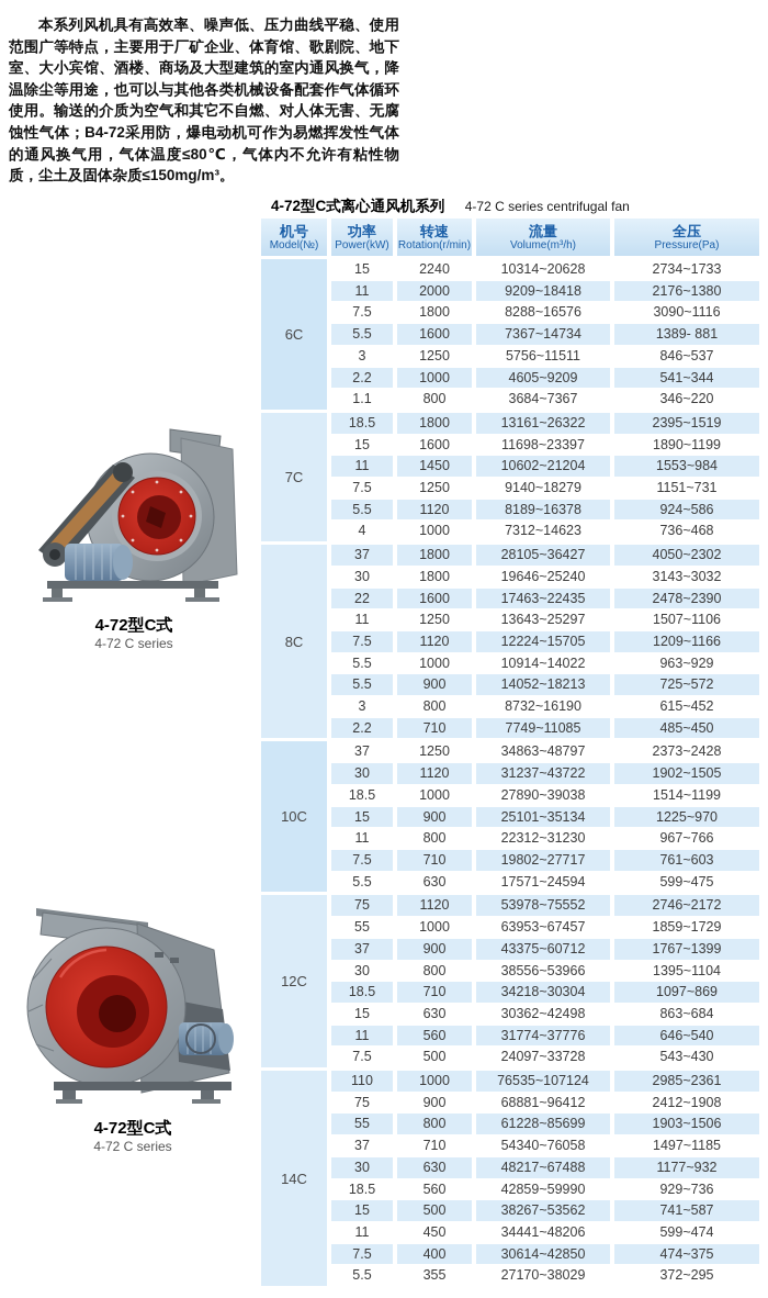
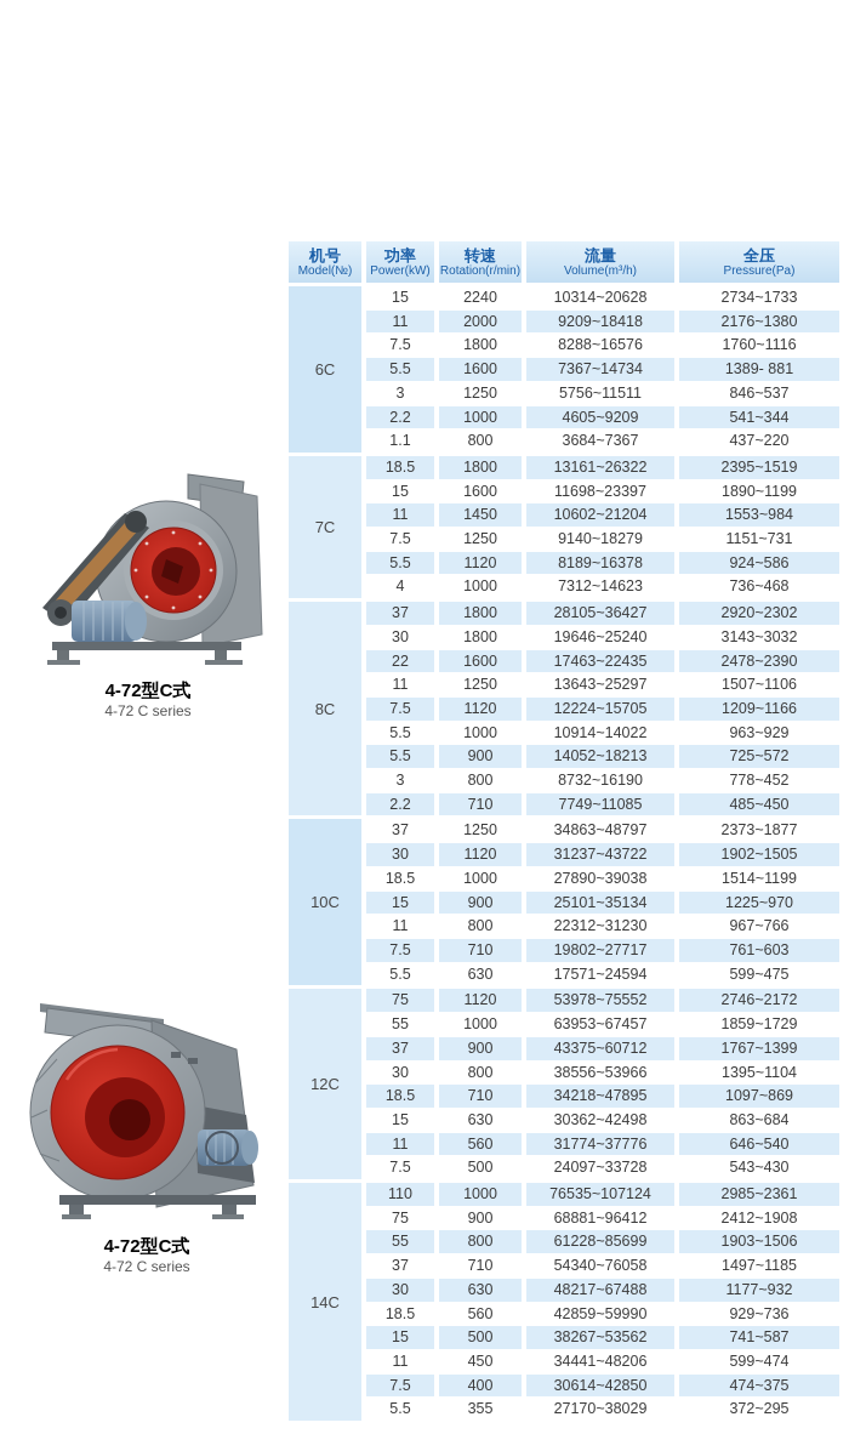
- 本系列风机具有高效率、噪声低、压力曲线平稳、使用范围广等特点，主要用于厂矿企业、体育馆、歌剧院、地下室、大小宾馆、酒楼、商场及大型建筑的室内通风换气，降温除尘等用途，也可以与其他各类机械设备配套作气体循环使用。输送的介质为空气和其它不自燃、对人体无害、无腐蚀性气体；B4-72采用防，爆电动机可作为易燃挥发性气体的通风换气用，气体温度≤80℃，气体内不允许有粘性物质，尘土及固体杂质≤150mg/m³。
- 4-72型C式离心通风机系列 4-72 C series centrifugal fan
  4-72型C式
  4-72 C series
  4-72型C式
  4-72 C series
  机号 Model(№)	功率 Power(kW)	转速 Rotation(r/min)	流量 Volume(m³/h)	全压 Pressure(Pa)
  6C	15	2240	10314~20628	2734~1733
  11	2000	9209~18418	2176~1380
- 7.5	1800	8288~16576	3090~1116
+ 7.5	1800	8288~16576	1760~1116
  5.5	1600	7367~14734	1389- 881
  3	1250	5756~11511	846~537
  2.2	1000	4605~9209	541~344
- 1.1	800	3684~7367	346~220
+ 1.1	800	3684~7367	437~220
  7C	18.5	1800	13161~26322	2395~1519
  15	1600	11698~23397	1890~1199
  11	1450	10602~21204	1553~984
  7.5	1250	9140~18279	1151~731
  5.5	1120	8189~16378	924~586
  4	1000	7312~14623	736~468
- 8C	37	1800	28105~36427	4050~2302
+ 8C	37	1800	28105~36427	2920~2302
  30	1800	19646~25240	3143~3032
  22	1600	17463~22435	2478~2390
  11	1250	13643~25297	1507~1106
  7.5	1120	12224~15705	1209~1166
  5.5	1000	10914~14022	963~929
  5.5	900	14052~18213	725~572
- 3	800	8732~16190	615~452
+ 3	800	8732~16190	778~452
  2.2	710	7749~11085	485~450
- 10C	37	1250	34863~48797	2373~2428
+ 10C	37	1250	34863~48797	2373~1877
  30	1120	31237~43722	1902~1505
  18.5	1000	27890~39038	1514~1199
  15	900	25101~35134	1225~970
  11	800	22312~31230	967~766
  7.5	710	19802~27717	761~603
  5.5	630	17571~24594	599~475
  12C	75	1120	53978~75552	2746~2172
  55	1000	63953~67457	1859~1729
  37	900	43375~60712	1767~1399
  30	800	38556~53966	1395~1104
- 18.5	710	34218~30304	1097~869
+ 18.5	710	34218~47895	1097~869
  15	630	30362~42498	863~684
  11	560	31774~37776	646~540
  7.5	500	24097~33728	543~430
  14C	110	1000	76535~107124	2985~2361
  75	900	68881~96412	2412~1908
  55	800	61228~85699	1903~1506
  37	710	54340~76058	1497~1185
  30	630	48217~67488	1177~932
  18.5	560	42859~59990	929~736
  15	500	38267~53562	741~587
  11	450	34441~48206	599~474
  7.5	400	30614~42850	474~375
  5.5	355	27170~38029	372~295
